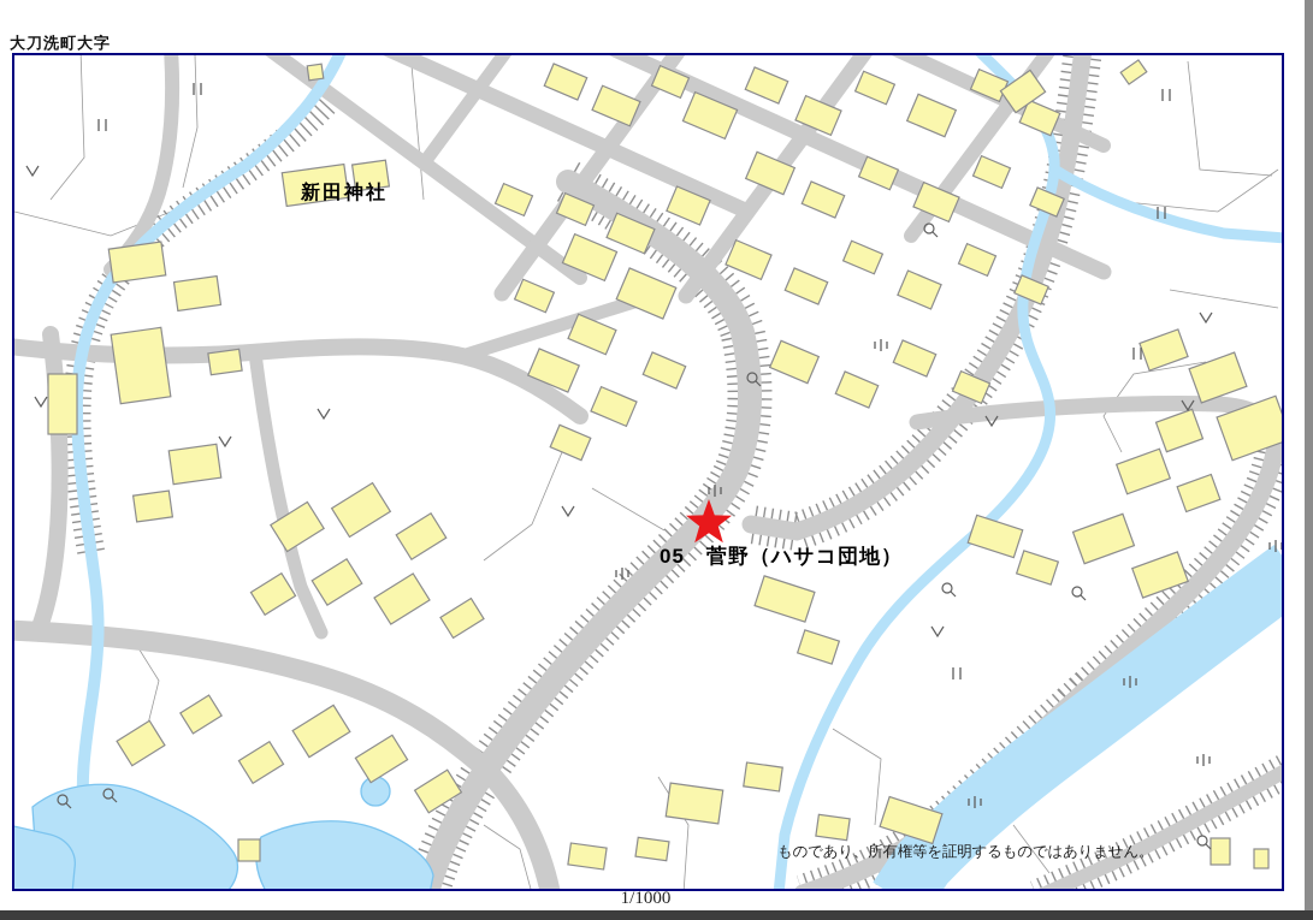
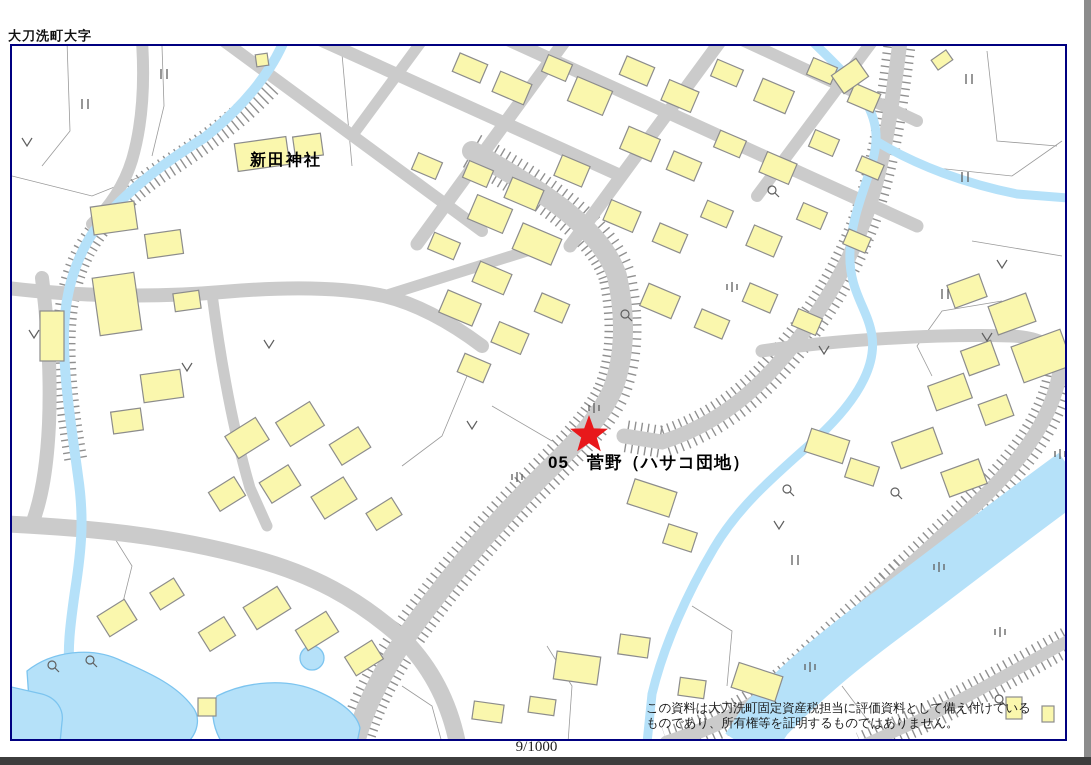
  大刀洗町大字
  新田神社
  05 菅野（ハサコ団地）
+ この資料は大刀洗町固定資産税担当に評価資料として備え付けている
  ものであり、所有権等を証明するものではありません。
- 1/1000
+ 9/1000
